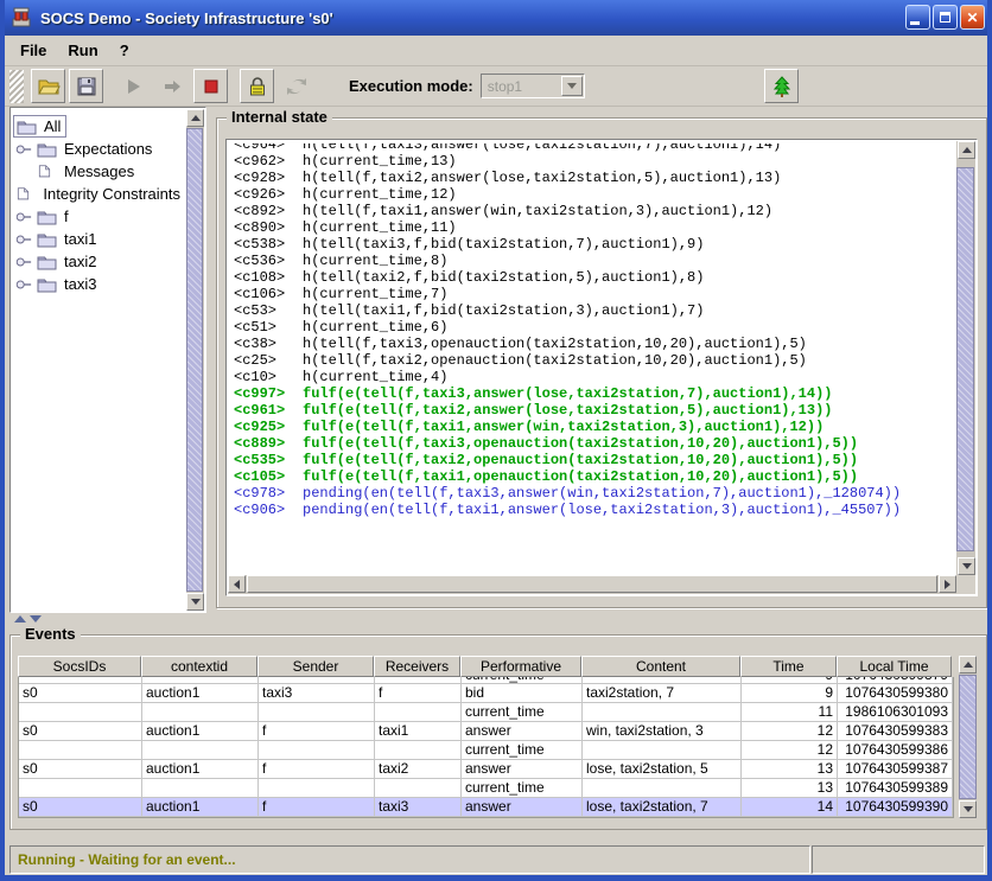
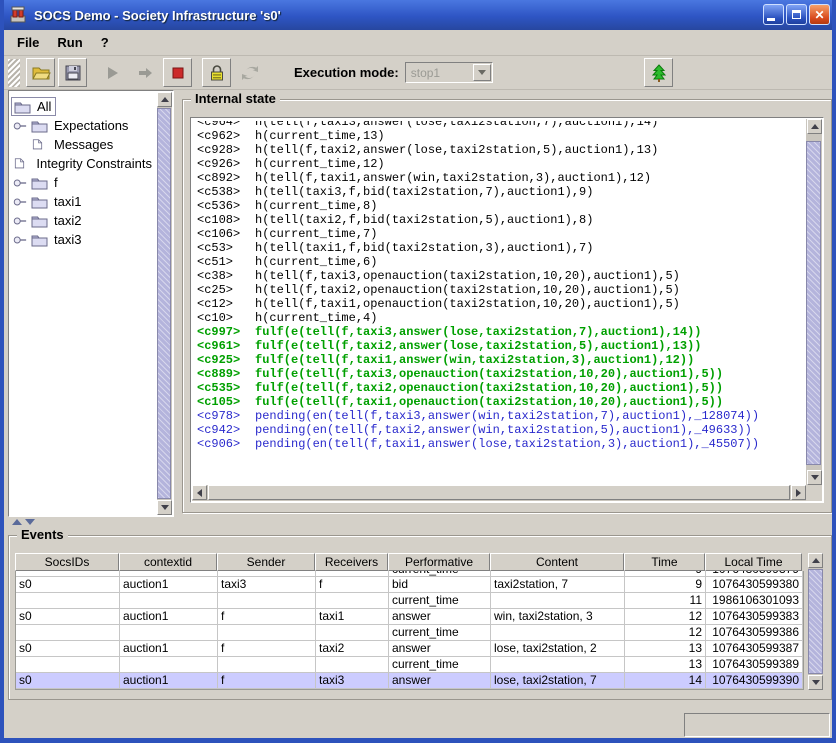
  SOCS Demo - Society Infrastructure 's0'
  ✕
  File
  Run
  ?
  Execution mode:
  stop1
  All
  Expectations
  Messages
  Integrity Constraints
  f
  taxi1
  taxi2
  taxi3
  Internal state
  <c964> h(tell(f,taxi3,answer(lose,taxi2station,7),auction1),14)
  <c962> h(current_time,13)
  <c928> h(tell(f,taxi2,answer(lose,taxi2station,5),auction1),13)
  <c926> h(current_time,12)
  <c892> h(tell(f,taxi1,answer(win,taxi2station,3),auction1),12)
- <c890> h(current_time,11)
  <c538> h(tell(taxi3,f,bid(taxi2station,7),auction1),9)
  <c536> h(current_time,8)
  <c108> h(tell(taxi2,f,bid(taxi2station,5),auction1),8)
  <c106> h(current_time,7)
  <c53> h(tell(taxi1,f,bid(taxi2station,3),auction1),7)
  <c51> h(current_time,6)
  <c38> h(tell(f,taxi3,openauction(taxi2station,10,20),auction1),5)
  <c25> h(tell(f,taxi2,openauction(taxi2station,10,20),auction1),5)
+ <c12> h(tell(f,taxi1,openauction(taxi2station,10,20),auction1),5)
  <c10> h(current_time,4)
  <c997> fulf(e(tell(f,taxi3,answer(lose,taxi2station,7),auction1),14))
  <c961> fulf(e(tell(f,taxi2,answer(lose,taxi2station,5),auction1),13))
  <c925> fulf(e(tell(f,taxi1,answer(win,taxi2station,3),auction1),12))
  <c889> fulf(e(tell(f,taxi3,openauction(taxi2station,10,20),auction1),5))
  <c535> fulf(e(tell(f,taxi2,openauction(taxi2station,10,20),auction1),5))
  <c105> fulf(e(tell(f,taxi1,openauction(taxi2station,10,20),auction1),5))
  <c978> pending(en(tell(f,taxi3,answer(win,taxi2station,7),auction1),_128074))
+ <c942> pending(en(tell(f,taxi2,answer(win,taxi2station,5),auction1),_49633))
  <c906> pending(en(tell(f,taxi1,answer(lose,taxi2station,3),auction1),_45507))
  Events
  SocsIDs
  contextid
  Sender
  Receivers
  Performative
  Content
  Time
  Local Time
  s0
  auction1
  taxi3
  f
  bid
  taxi2station, 7
  9
  1076430599380
  current_time
  11
  1986106301093
  s0
  auction1
  f
  taxi1
  answer
  win, taxi2station, 3
  12
  1076430599383
  current_time
  12
  1076430599386
  s0
  auction1
  f
  taxi2
  answer
- lose, taxi2station, 5
+ lose, taxi2station, 2
  13
  1076430599387
  current_time
  13
  1076430599389
  s0
  auction1
  f
  taxi3
  answer
  lose, taxi2station, 7
  14
  1076430599390
- Running - Waiting for an event...
